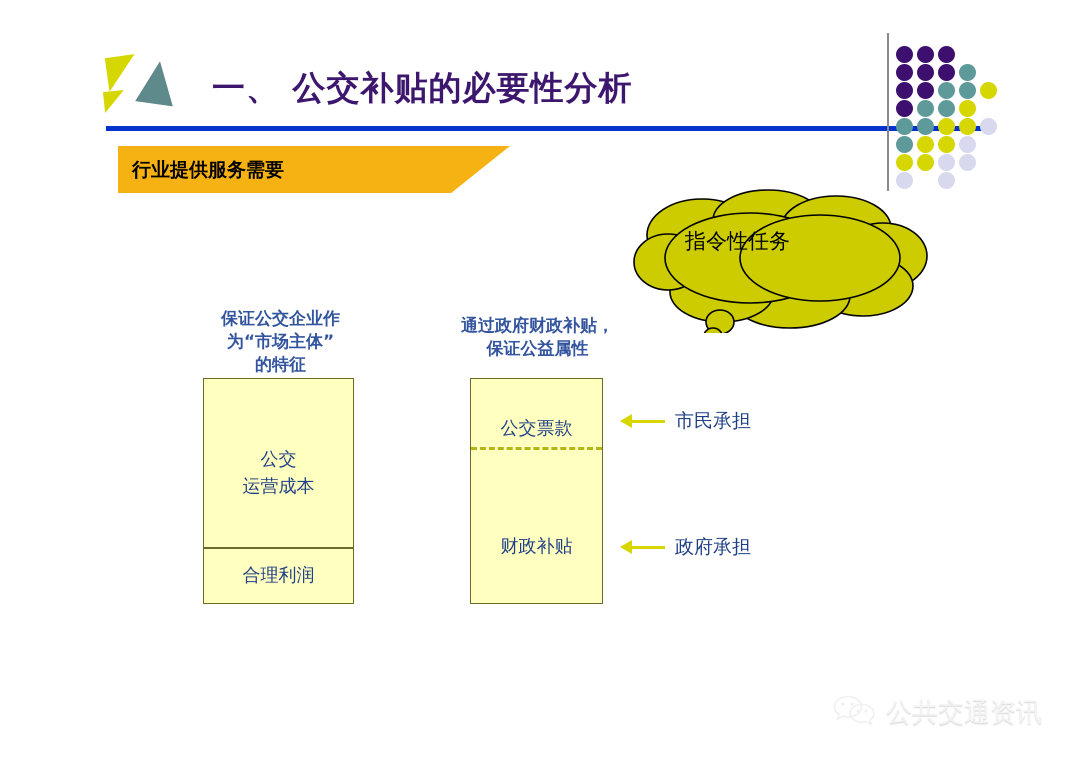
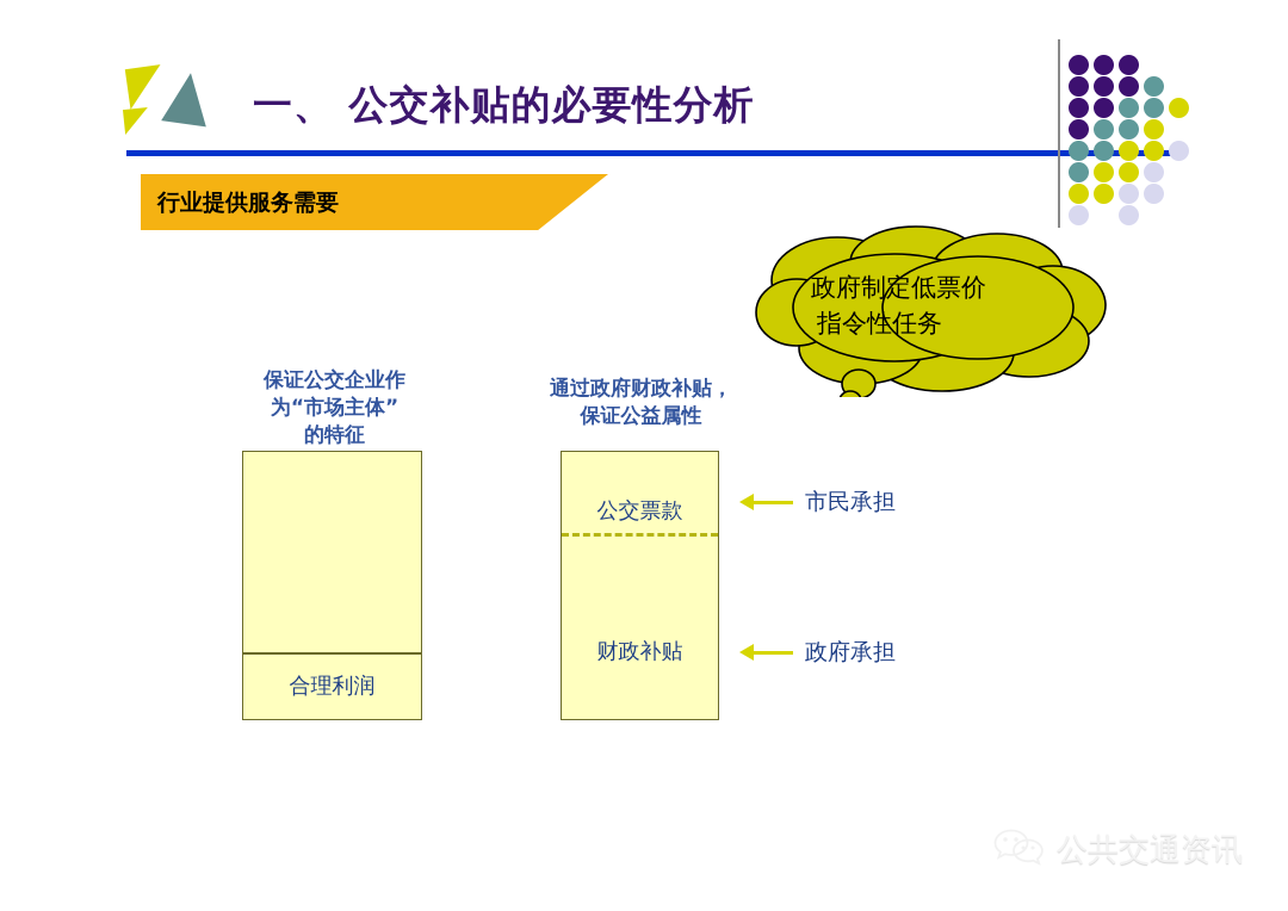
  一、 公交补贴的必要性分析
  行业提供服务需要
+ 政府制定低票价
  指令性任务
  保证公交企业作
  为“市场主体”
  的特征
  通过政府财政补贴，
  保证公益属性
- 公交
- 运营成本
  合理利润
  公交票款
  财政补贴
  市民承担
  政府承担
  公共交通资讯
